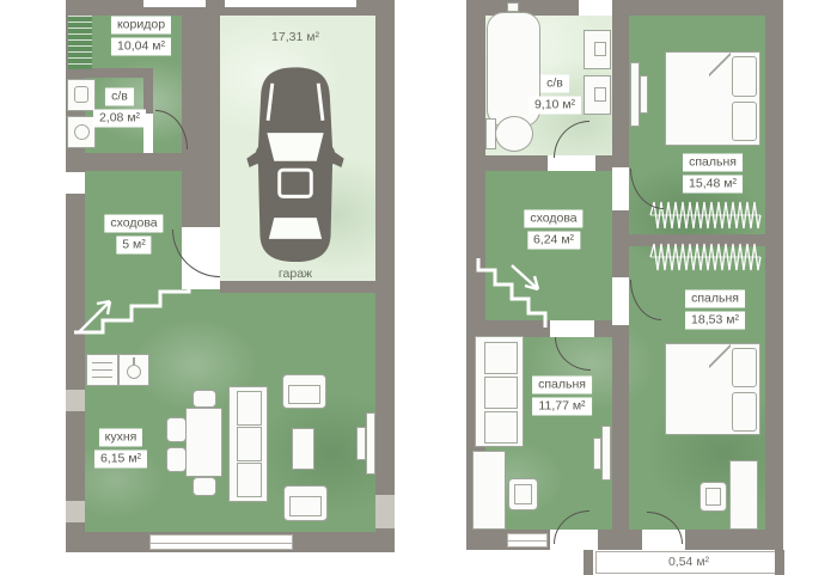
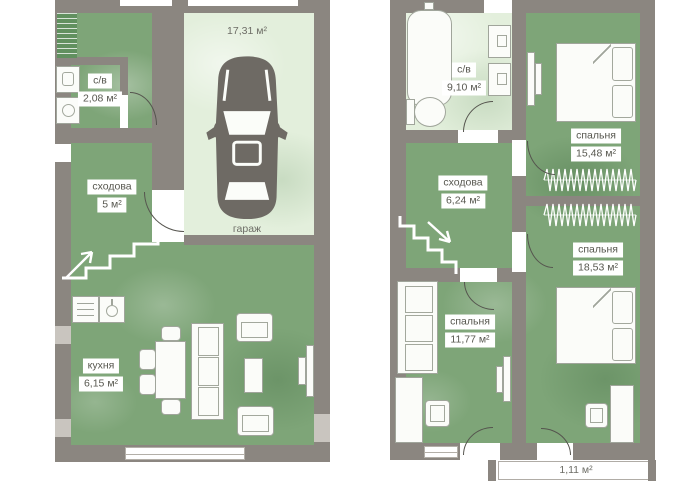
- коридор
- 10,04 м²
  с/в
  2,08 м²
  сходова
  5 м²
  17,31 м²
  гараж
  кухня
  6,15 м²
- 0,54 м²
+ 1,11 м²
  с/в
  9,10 м²
  спальня
  15,48 м²
  сходова
  6,24 м²
  спальня
  18,53 м²
  спальня
  11,77 м²
